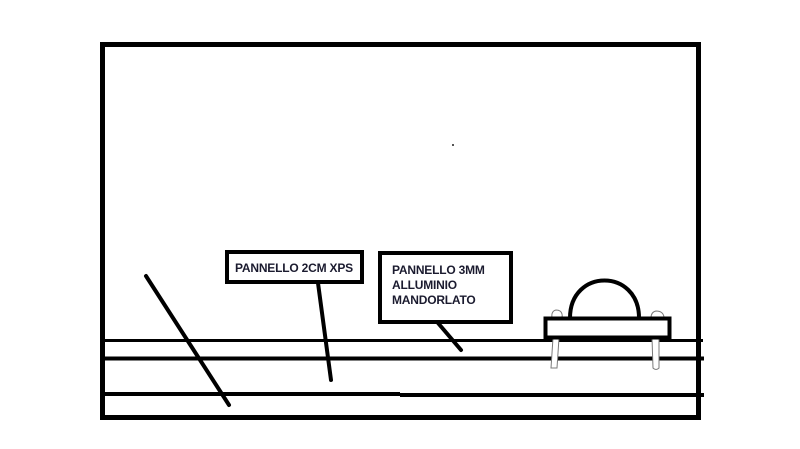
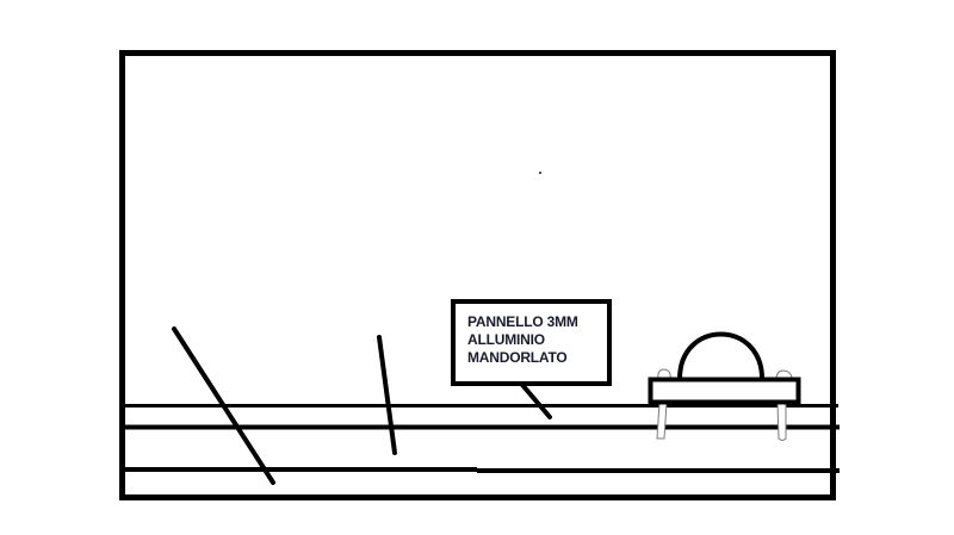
- PANNELLO 2CM XPS
  PANNELLO 3MM
  ALLUMINIO
  MANDORLATO
